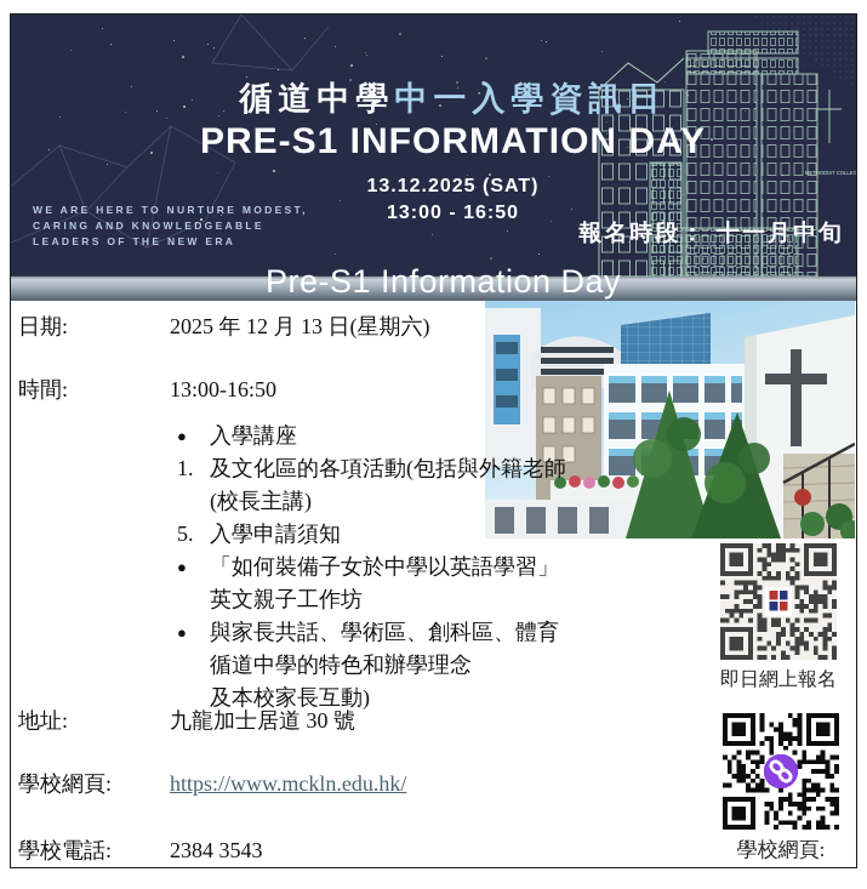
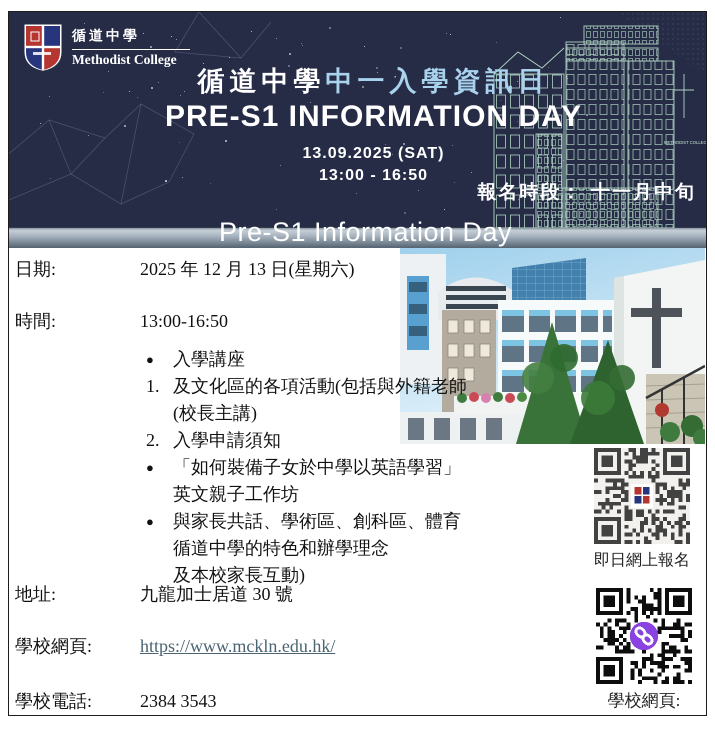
+ 循道中學
+ Methodist College
  循道中學中一入學資訊日
  PRE-S1 INFORMATION DAY
- 13.12.2025 (SAT)
+ 13.09.2025 (SAT)
  13:00 - 16:50
- WE ARE HERE TO NURTURE MODEST,
- CARING AND KNOWLEDGEABLE
- LEADERS OF THE NEW ERA
  報名時段： 十一月中旬
  Pre-S1 Information Day
  日期: 2025 年 12 月 13 日(星期六)
  時間: 13:00-16:50
  ●
  入學講座
  1.
  及文化區的各項活動(包括與外籍老師
  (校長主講)
- 5.
+ 2.
  入學申請須知
  ●
  「如何裝備子女於中學以英語學習」
  英文親子工作坊
  ●
  與家長共話、學術區、創科區、體育
  循道中學的特色和辦學理念
  及本校家長互動)
  地址: 九龍加士居道 30 號
  學校網頁: https://www.mckln.edu.hk/
  學校電話: 2384 3543
  即日網上報名
  學校網頁:
